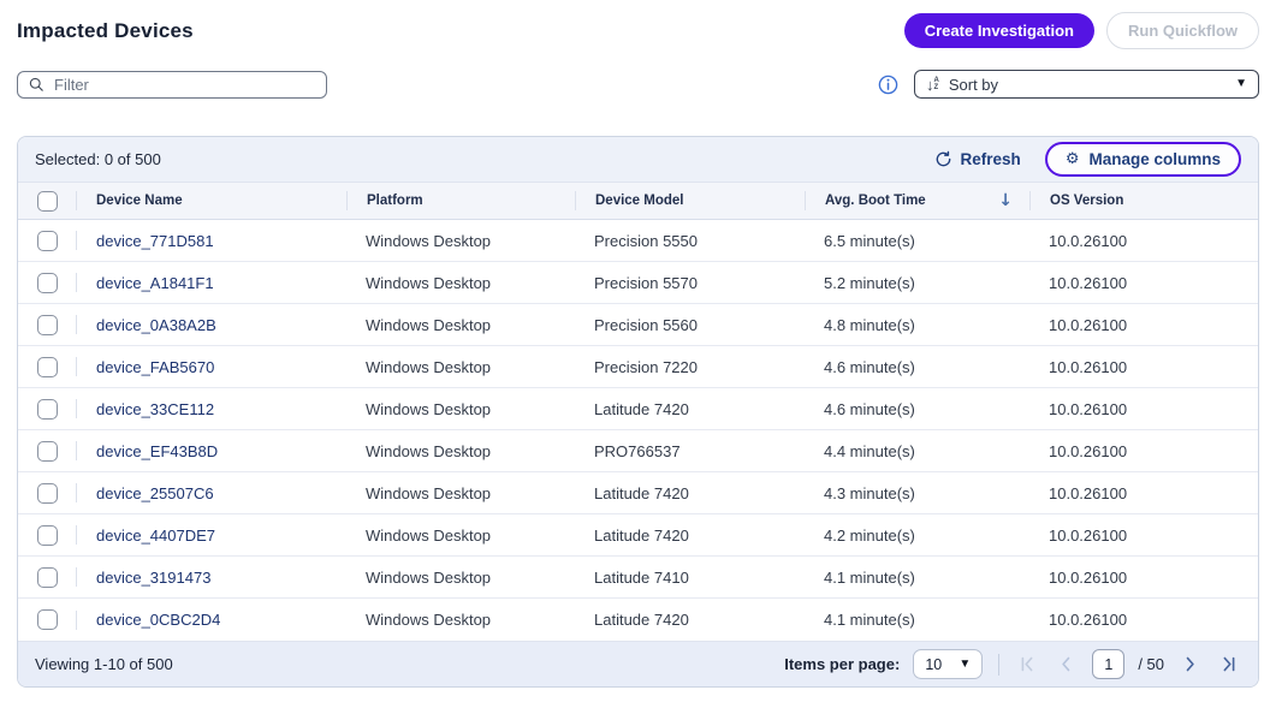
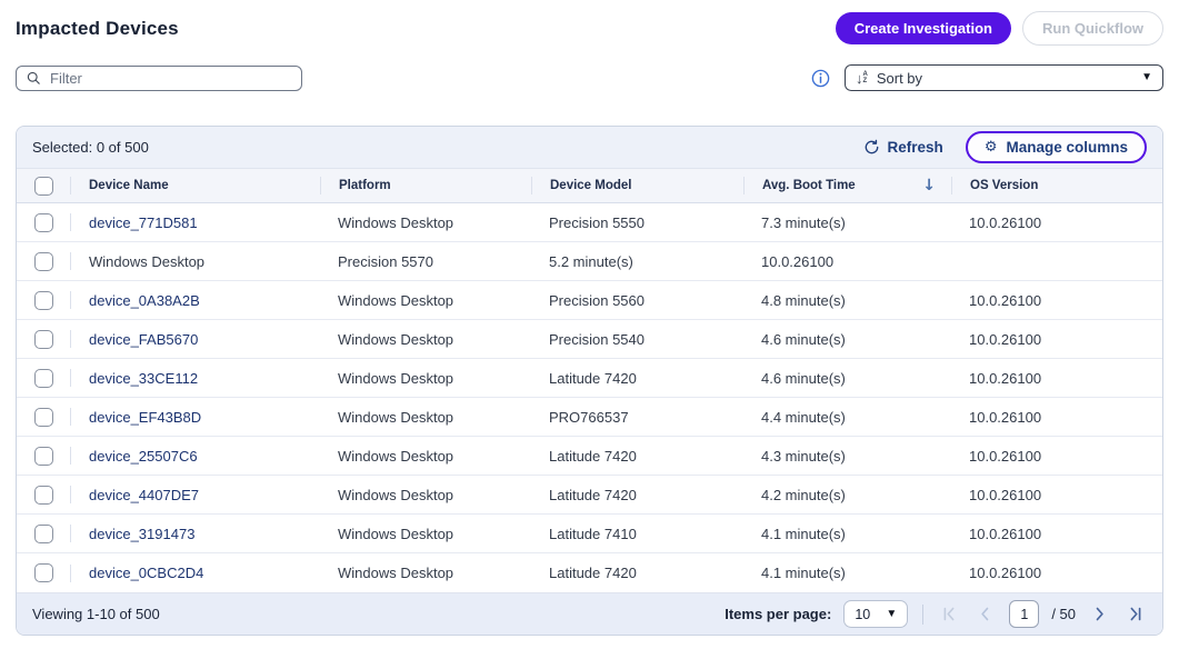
  Impacted Devices
  Create Investigation
  Run Quickflow
  Filter
  ↓
  Sort by
  ▼
  Selected: 0 of 500
  Refresh
  ⚙
  Manage columns
  Device Name
  Platform
  Device Model
  Avg. Boot Time
  ↓
  OS Version
  device_771D581
  Windows Desktop
  Precision 5550
- 6.5 minute(s)
+ 7.3 minute(s)
  10.0.26100
- device_A1841F1
  Windows Desktop
  Precision 5570
  5.2 minute(s)
  10.0.26100
  device_0A38A2B
  Windows Desktop
  Precision 5560
  4.8 minute(s)
  10.0.26100
  device_FAB5670
  Windows Desktop
- Precision 7220
+ Precision 5540
  4.6 minute(s)
  10.0.26100
  device_33CE112
  Windows Desktop
  Latitude 7420
  4.6 minute(s)
  10.0.26100
  device_EF43B8D
  Windows Desktop
  PRO766537
  4.4 minute(s)
  10.0.26100
  device_25507C6
  Windows Desktop
  Latitude 7420
  4.3 minute(s)
  10.0.26100
  device_4407DE7
  Windows Desktop
  Latitude 7420
  4.2 minute(s)
  10.0.26100
  device_3191473
  Windows Desktop
  Latitude 7410
  4.1 minute(s)
  10.0.26100
  device_0CBC2D4
  Windows Desktop
  Latitude 7420
  4.1 minute(s)
  10.0.26100
  Viewing 1-10 of 500
  Items per page:
  10
  ▼
  1
  / 50
